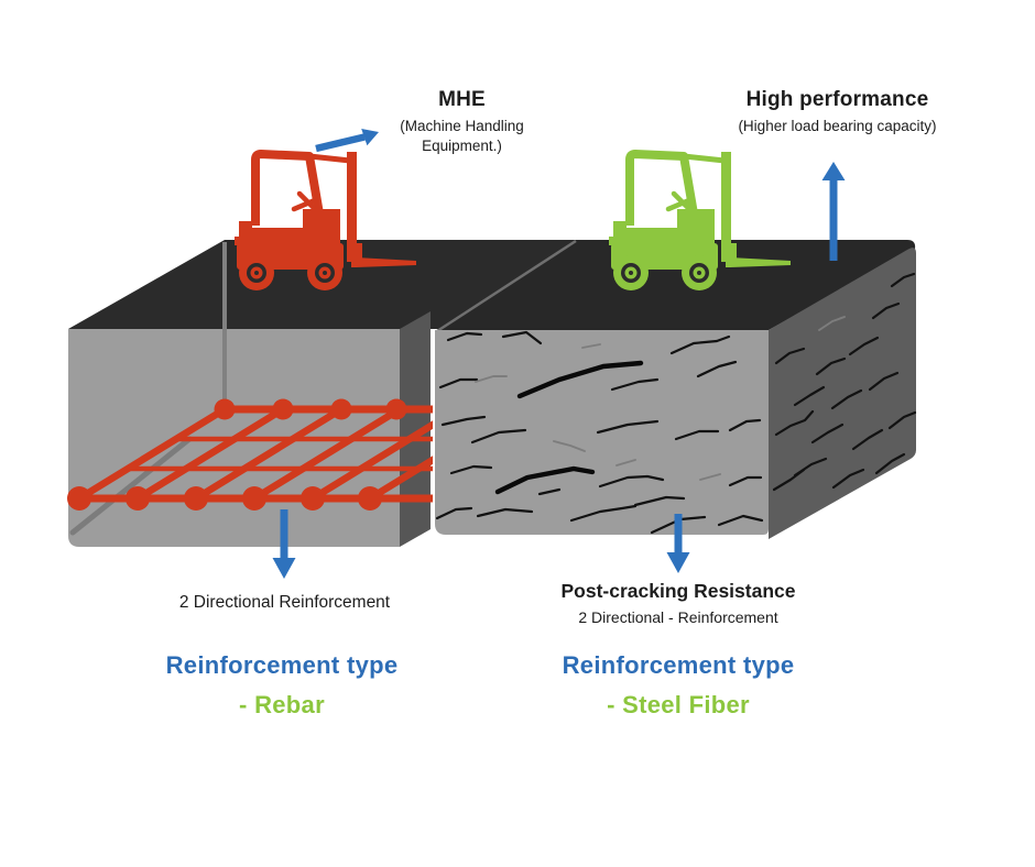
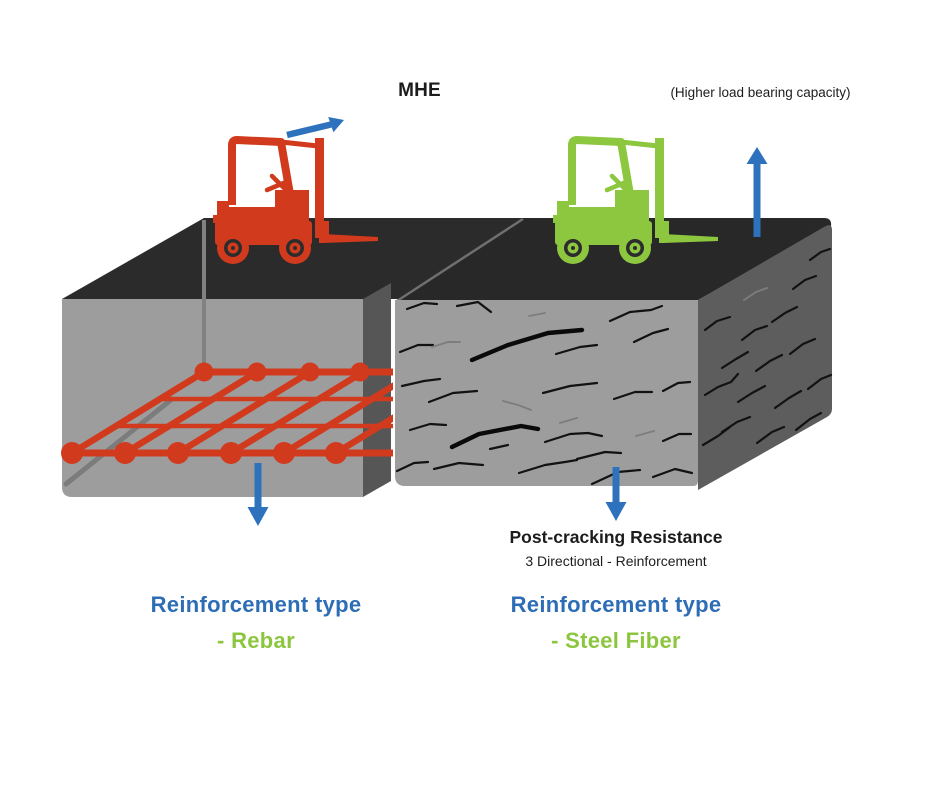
  MHE
- (Machine Handling Equipment.)
- High performance
  (Higher load bearing capacity)
- 2 Directional Reinforcement
  Post-cracking Resistance
- 2 Directional - Reinforcement
+ 3 Directional - Reinforcement
  Reinforcement type
  - Rebar
  Reinforcement type
  - Steel Fiber
